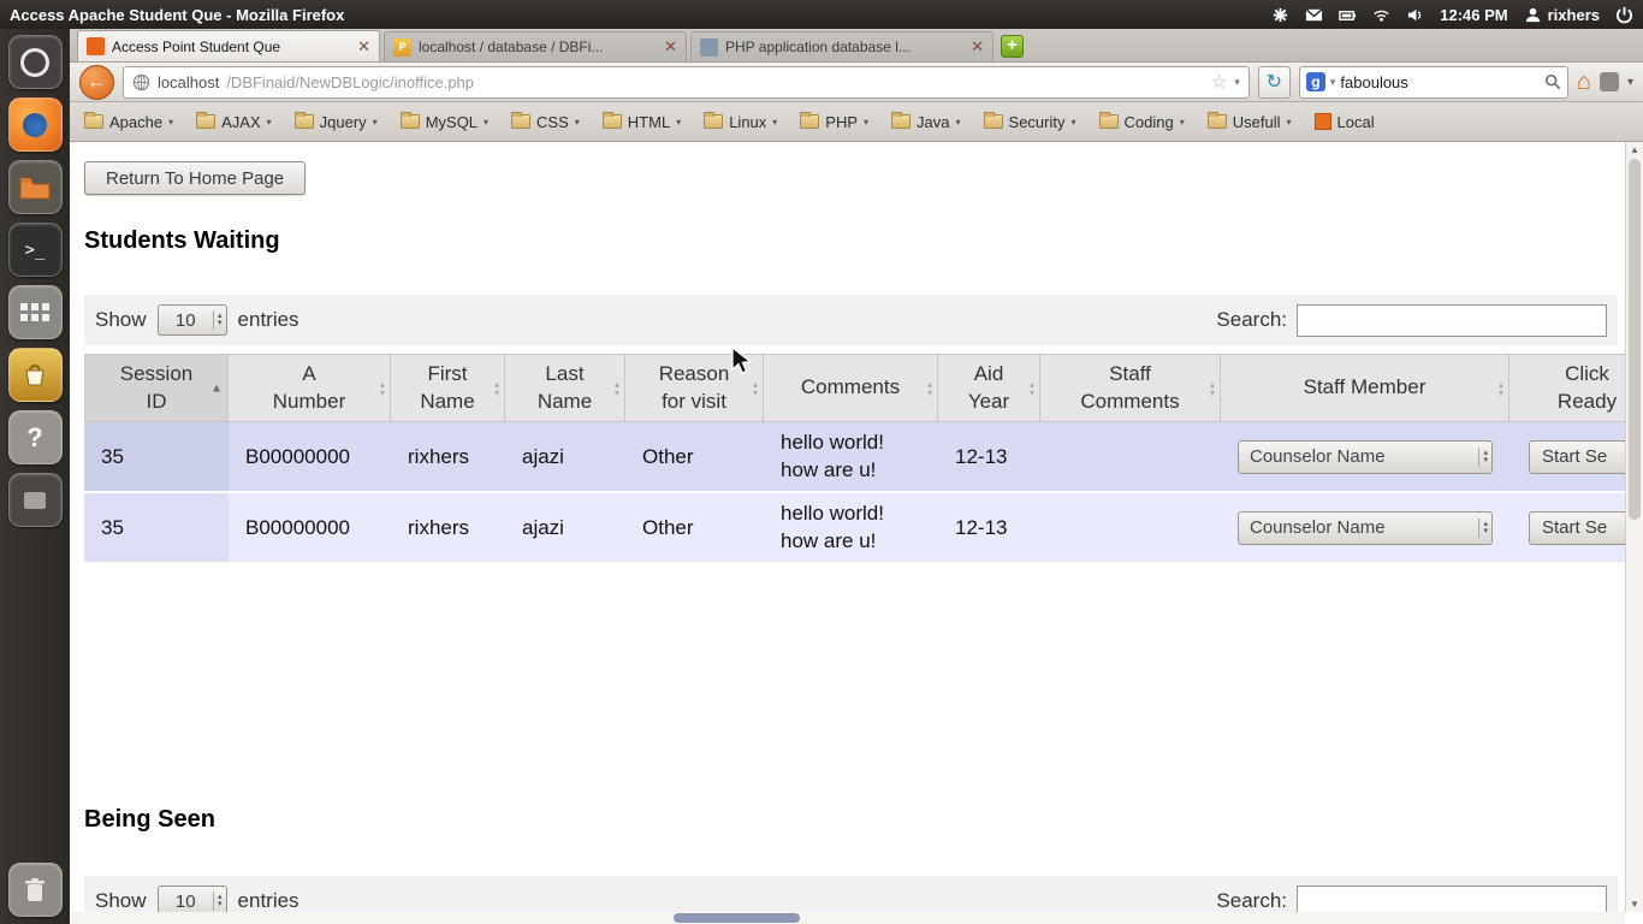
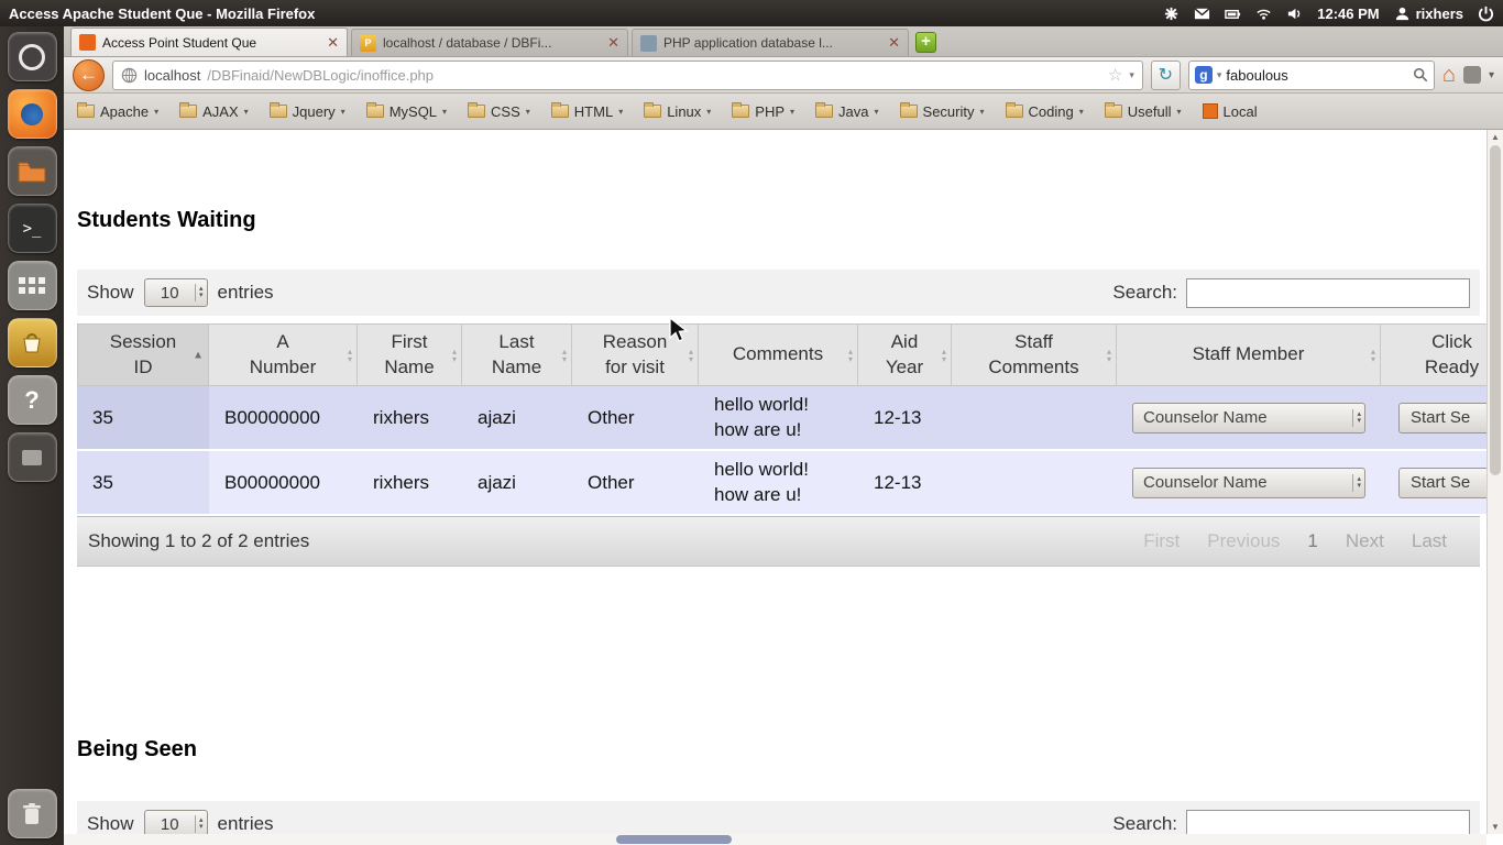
  Access Apache Student Que - Mozilla Firefox
  12:46 PM
  rixhers
  >_
  ?
  Access Point Student Que
  ✕
  P
  localhost / database / DBFi...
  ✕
  PHP application database l...
  ✕
  +
  ←
  localhost
  /DBFinaid/NewDBLogic/inoffice.php
  ☆
  ▾
  ↻
  g
  ▾
  faboulous
  ⌂
  ▾
  Apache
  ▾
  AJAX
  ▾
  Jquery
  ▾
  MySQL
  ▾
  CSS
  ▾
  HTML
  ▾
  Linux
  ▾
  PHP
  ▾
  Java
  ▾
  Security
  ▾
  Coding
  ▾
  Usefull
  ▾
  Local
- Return To Home Page
  Students Waiting
  Show
  10
  entries
  Search:
  Session ID
  ▲
  A Number
  ▴
  ▾
  First Name
  ▴
  ▾
  Last Name
  ▴
  ▾
  Reason for visit
  ▴
  ▾
  Comments
  ▴
  ▾
  Aid Year
  ▴
  ▾
  Staff Comments
  ▴
  ▾
  Staff Member
  ▴
  ▾
  Click Ready
  35
  B00000000
  rixhers
  ajazi
  Other
  hello world!
  how are u!
  12-13
  Counselor Name
  Start Se
  35
  B00000000
  rixhers
  ajazi
  Other
  hello world!
  how are u!
  12-13
  Counselor Name
  Start Se
+ Showing 1 to 2 of 2 entries
+ First
+ Previous
+ 1
+ Next
+ Last
  Being Seen
  Show
  10
  entries
  Search:
  ▲
  ▼
